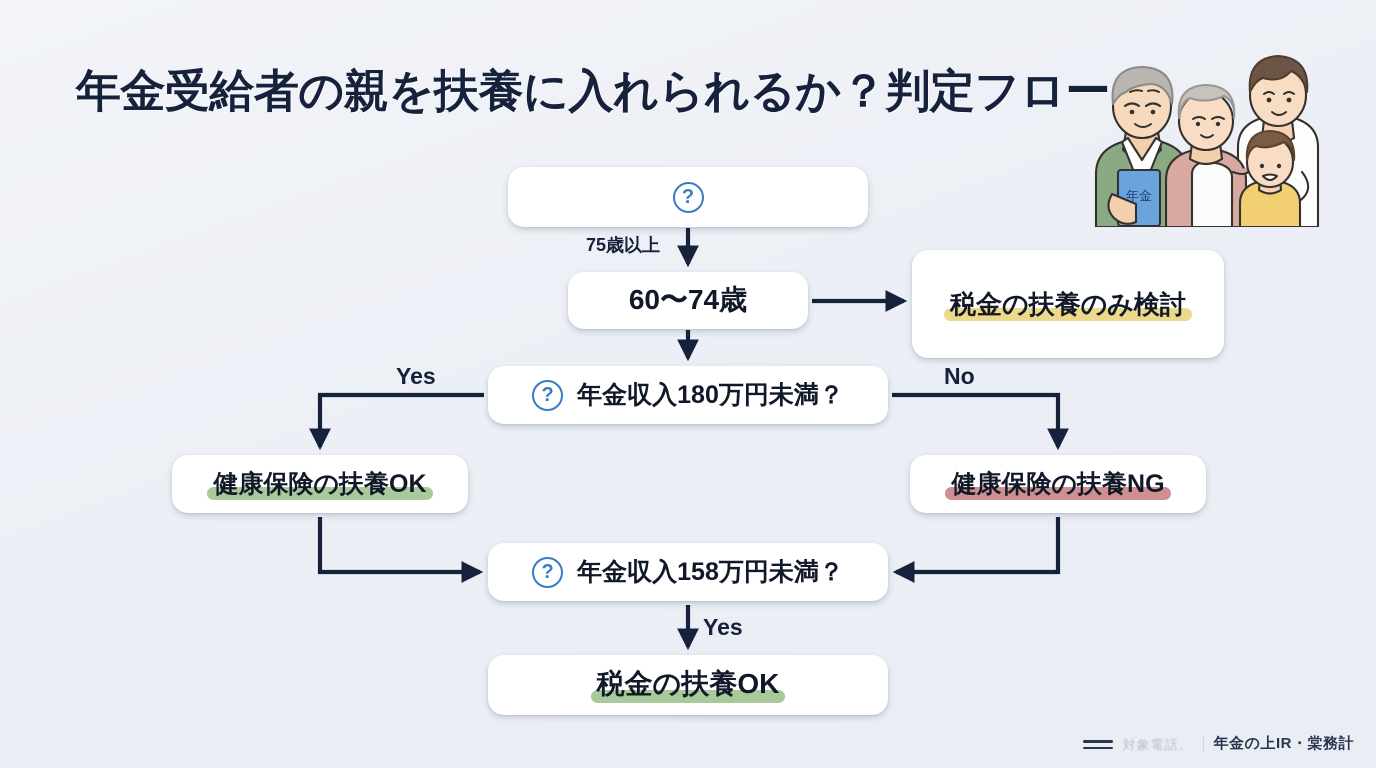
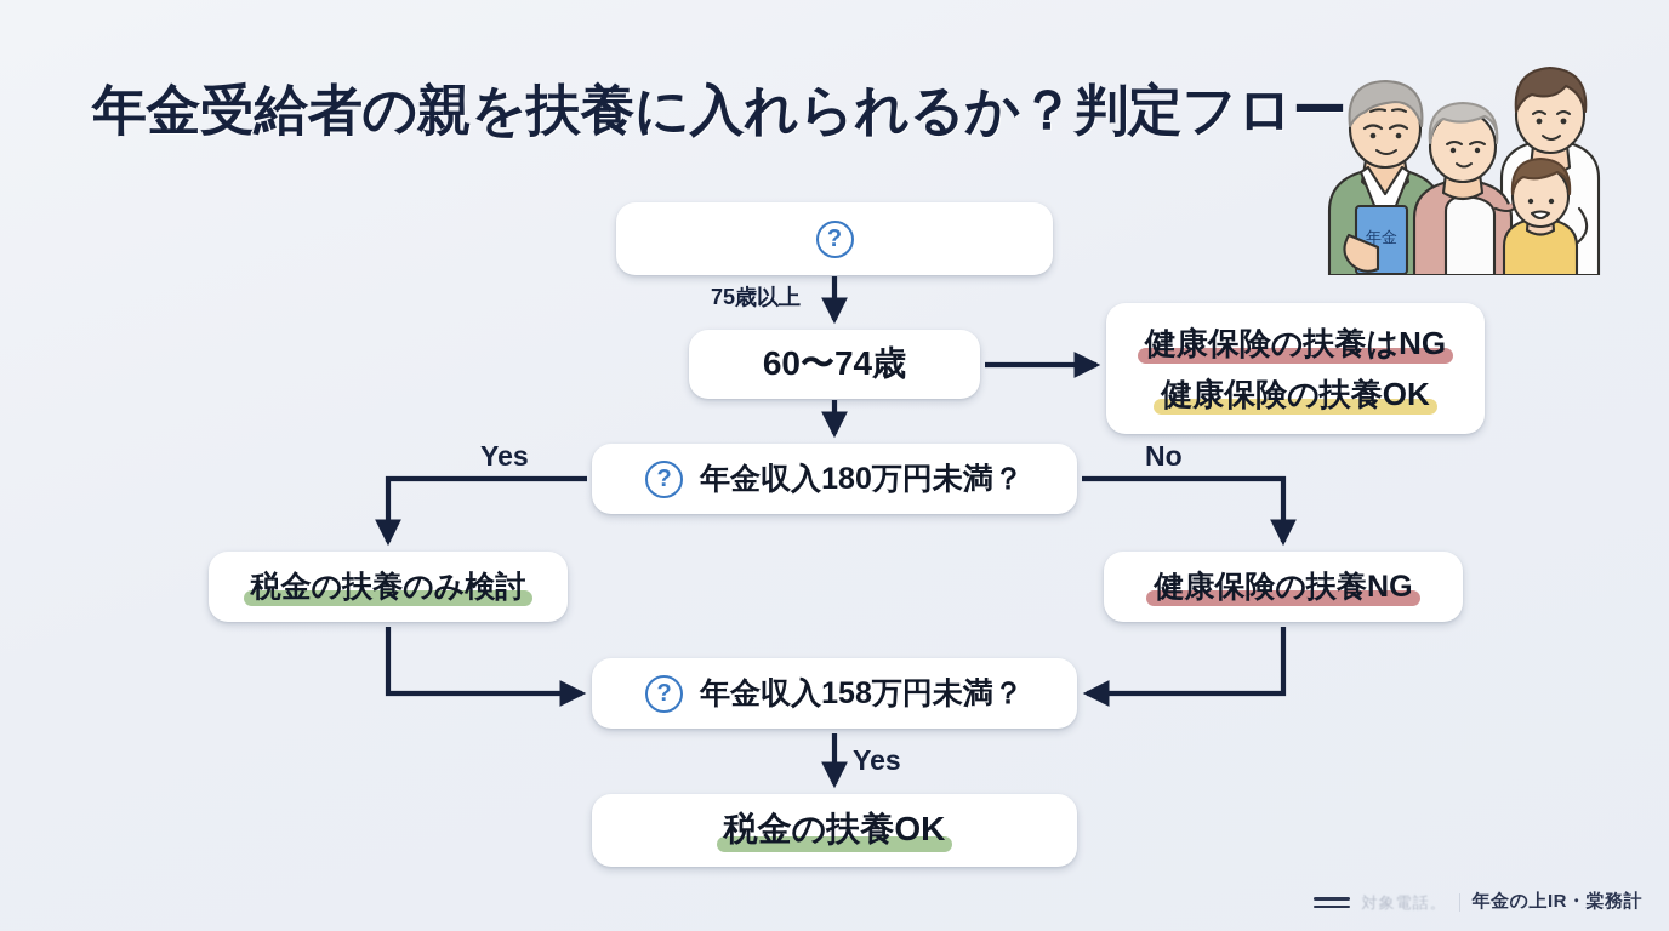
  年金受給者の親を扶養に入れられるか？判定フロー
  年金
  ?
  60〜74歳
+ 健康保険の扶養はNG
- 税金の扶養のみ検討
+ 健康保険の扶養OK
  ?
  年金収入180万円未満？
- 健康保険の扶養OK
+ 税金の扶養のみ検討
  健康保険の扶養NG
  ?
  年金収入158万円未満？
  税金の扶養OK
  75歳以上
  Yes
  No
  Yes
  対象電話。
  年金の上IR・棠務計
